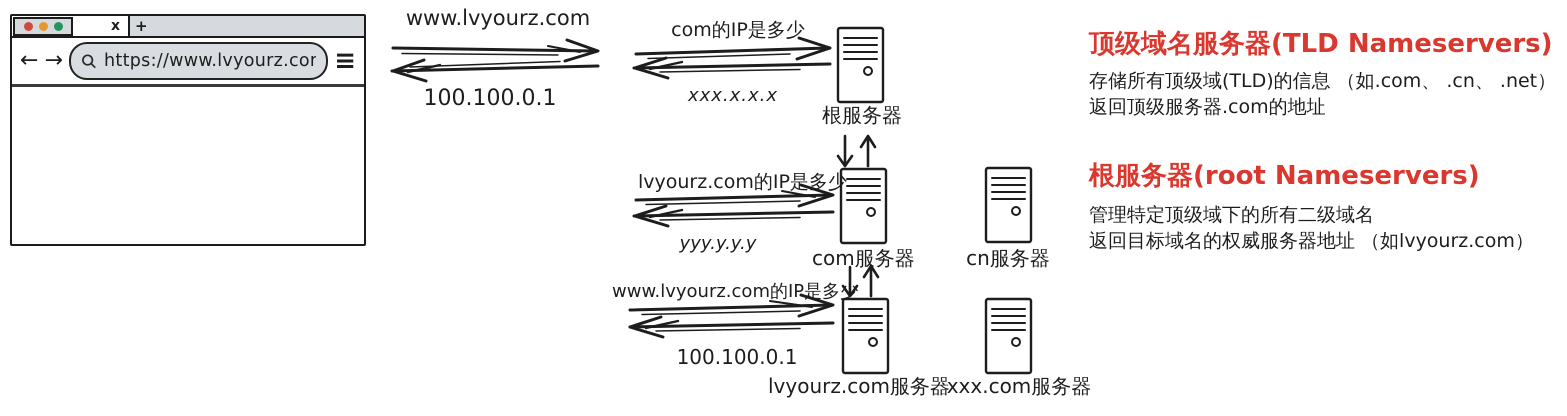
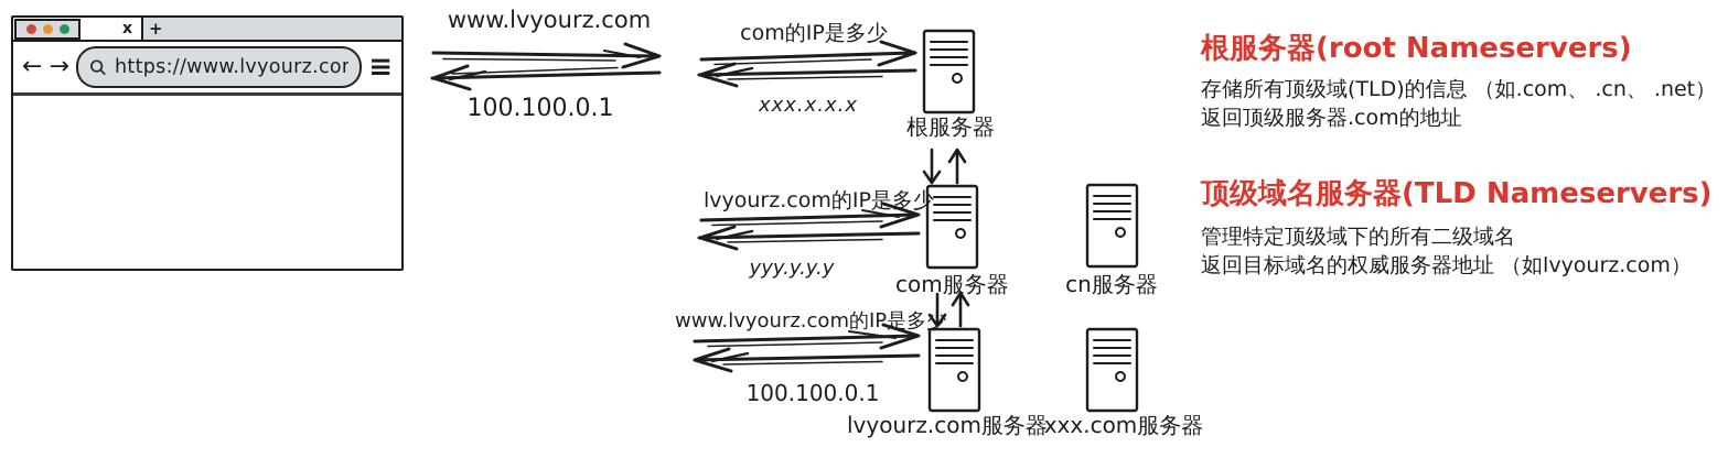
  x
  +
  ←
  →
  https://www.lvyourz.co
  ≡
  www.lvyourz.com
  100.100.0.1
  com的IP是多少
  xxx.x.x.x
  lvyourz.com的IP是多少
  yyy.y.y.y
  www.lvyourz.com的IP是多少
  100.100.0.1
  根服务器
  com服务器
  cn服务器
  lvyourz.com服务器
  xxx.com服务器
- 顶级域名服务器(TLD Nameservers)
+ 根服务器(root Nameservers)
  存储所有顶级域(TLD)的信息 （如.com、 .cn、 .net）
  返回顶级服务器.com的地址
- 根服务器(root Nameservers)
+ 顶级域名服务器(TLD Nameservers)
  管理特定顶级域下的所有二级域名
  返回目标域名的权威服务器地址 （如lvyourz.com）
